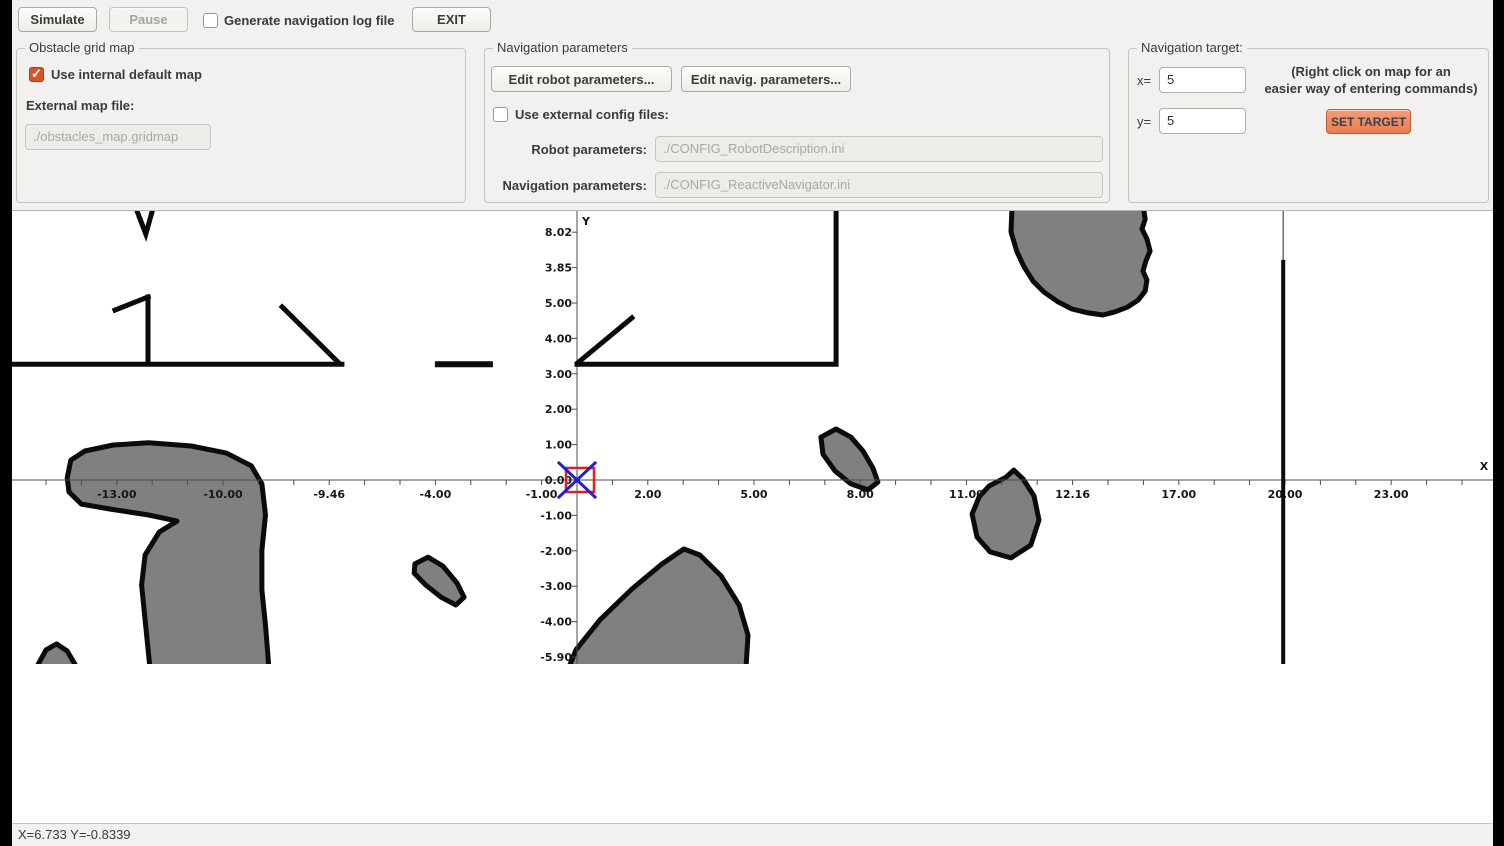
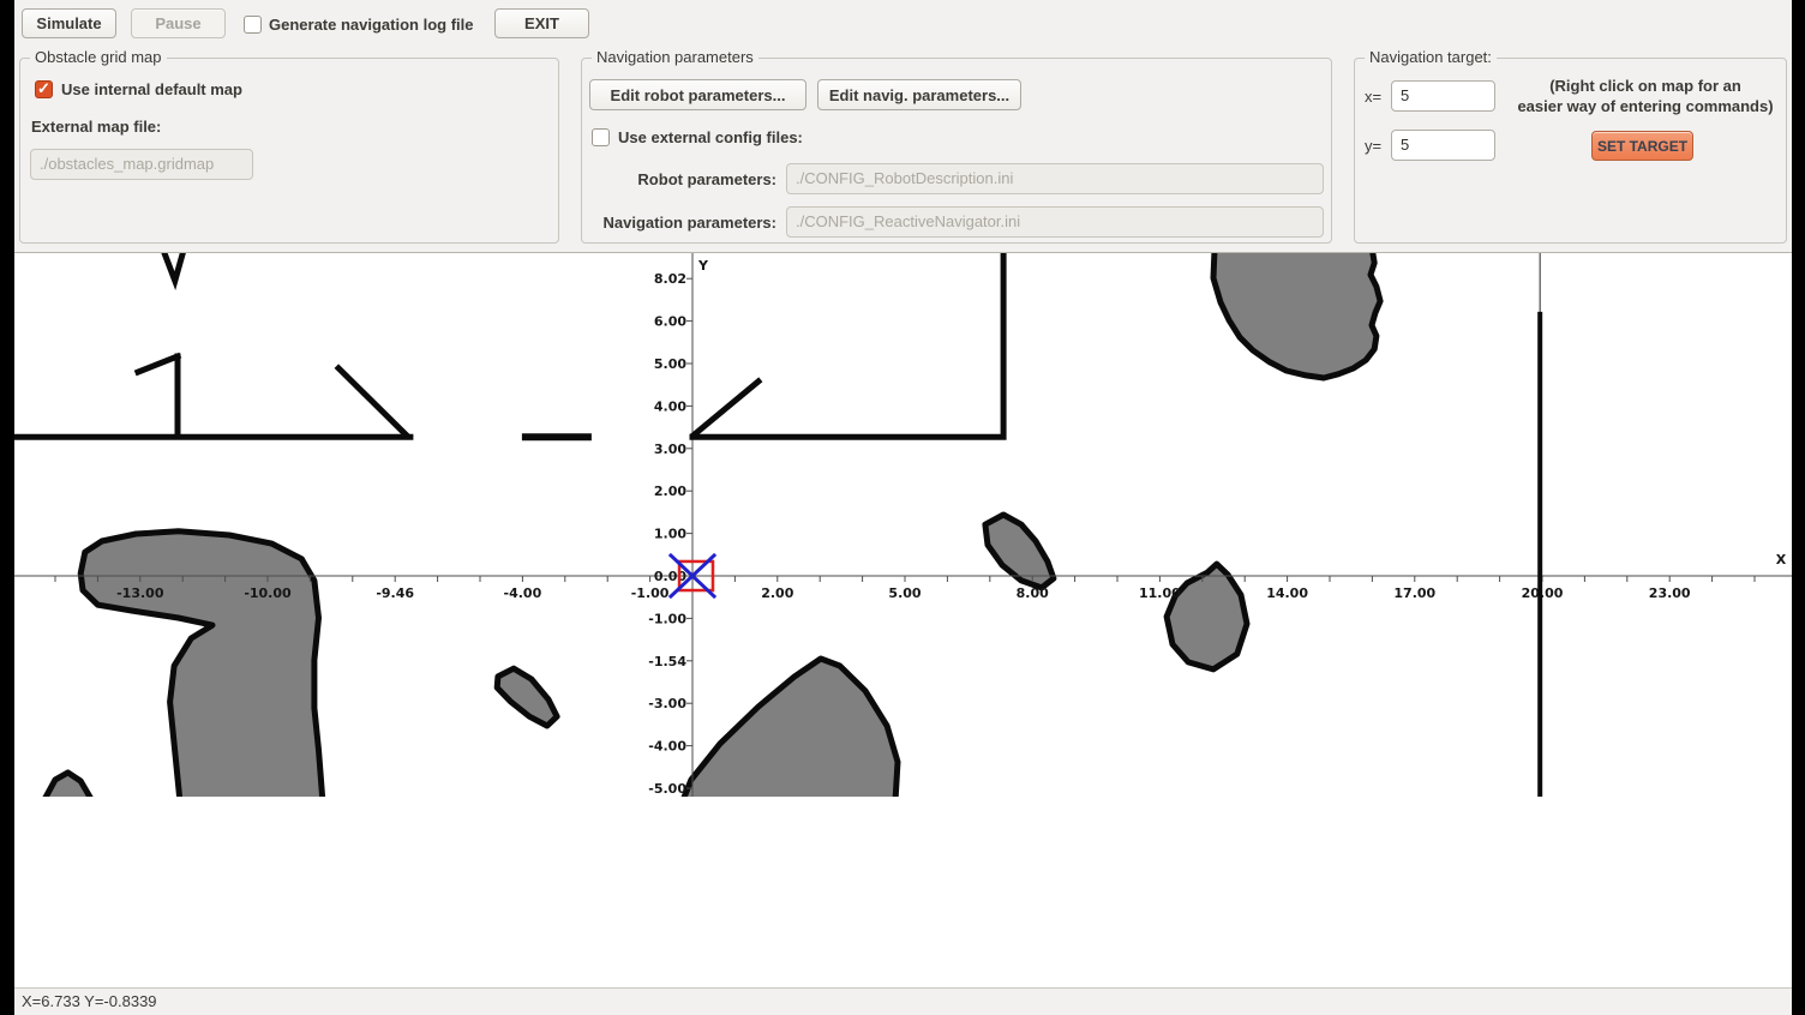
  Simulate
  Pause
  Generate navigation log file
  EXIT
  Obstacle grid map
  Use internal default map
  External map file:
  ./obstacles_map.gridmap
  Navigation parameters
  Edit robot parameters...
  Edit navig. parameters...
  Use external config files:
  Robot parameters:
  ./CONFIG_RobotDescription.ini
  Navigation parameters:
  ./CONFIG_ReactiveNavigator.ini
  Navigation target:
  x=
  5
  y=
  5
  (Right click on map for an
  easier way of entering commands)
  SET TARGET
  -13.00
  -10.00
  -9.46
  -4.00
  -1.00
  2.00
  5.00
  8.00
  11.00
- 12.16
+ 14.00
  17.00
  2000
  23.00
  8.02
- 3.85
+ 6.00
  5.00
  4.00
  3.00
  2.00
  1.00
  0.00
  -1.00
- -2.00
+ -1.54
  -3.00
  -4.00
- -5.90
+ -5.00
  X
  Y
  X=6.733 Y=-0.8339
